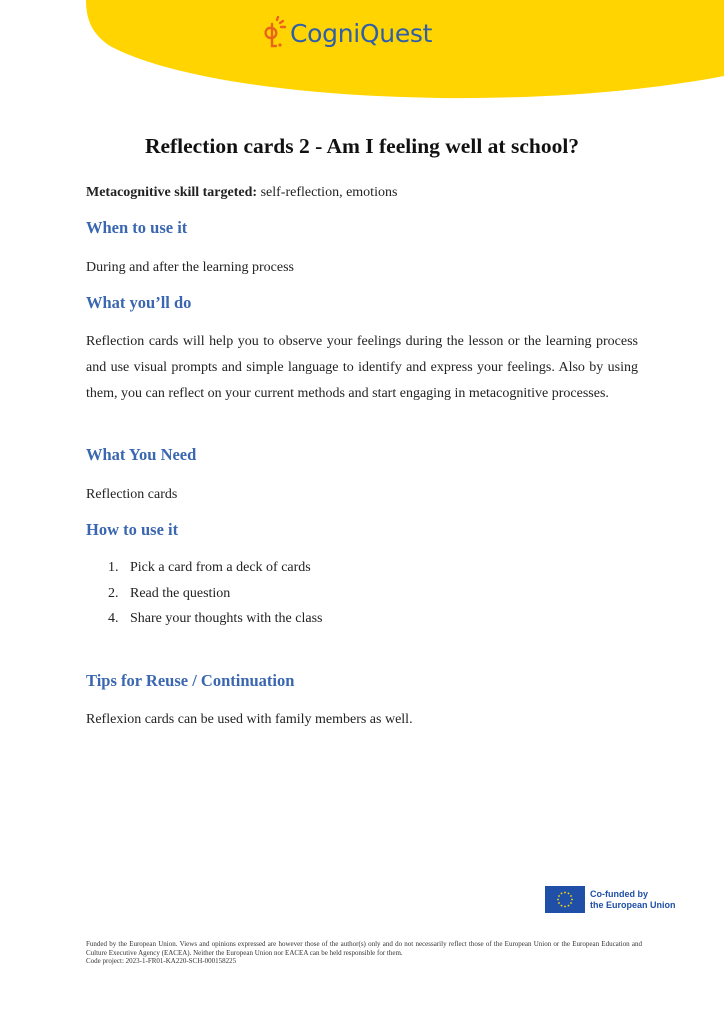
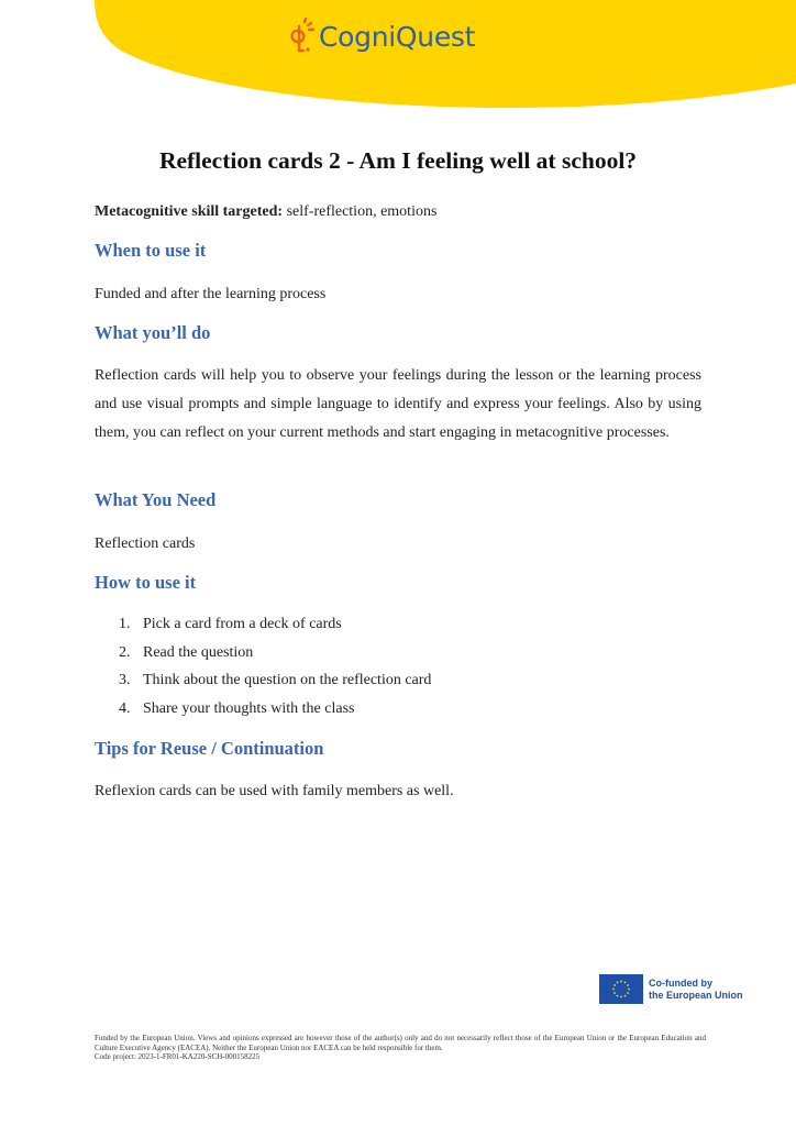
  CogniQuest
  Reflection cards 2 - Am I feeling well at school?
  Metacognitive skill targeted: self-reflection, emotions
  When to use it
- During and after the learning process
+ Funded and after the learning process
  What you’ll do
  Reflection cards will help you to observe your feelings during the lesson or the learning process and use visual prompts and simple language to identify and express your feelings. Also by using them, you can reflect on your current methods and start engaging in metacognitive processes.
  What You Need
  Reflection cards
  How to use it
  1.
  Pick a card from a deck of cards
  2.
  Read the question
+ 3.
+ Think about the question on the reflection card
  4.
  Share your thoughts with the class
  Tips for Reuse / Continuation
  Reflexion cards can be used with family members as well.
  Co-funded by
  the European Union
  Funded by the European Union. Views and opinions expressed are however those of the author(s) only and do not necessarily reflect those of the European Union or the European Education and Culture Executive Agency (EACEA). Neither the European Union nor EACEA can be held responsible for them.
  Code project: 2023-1-FR01-KA220-SCH-000158225
